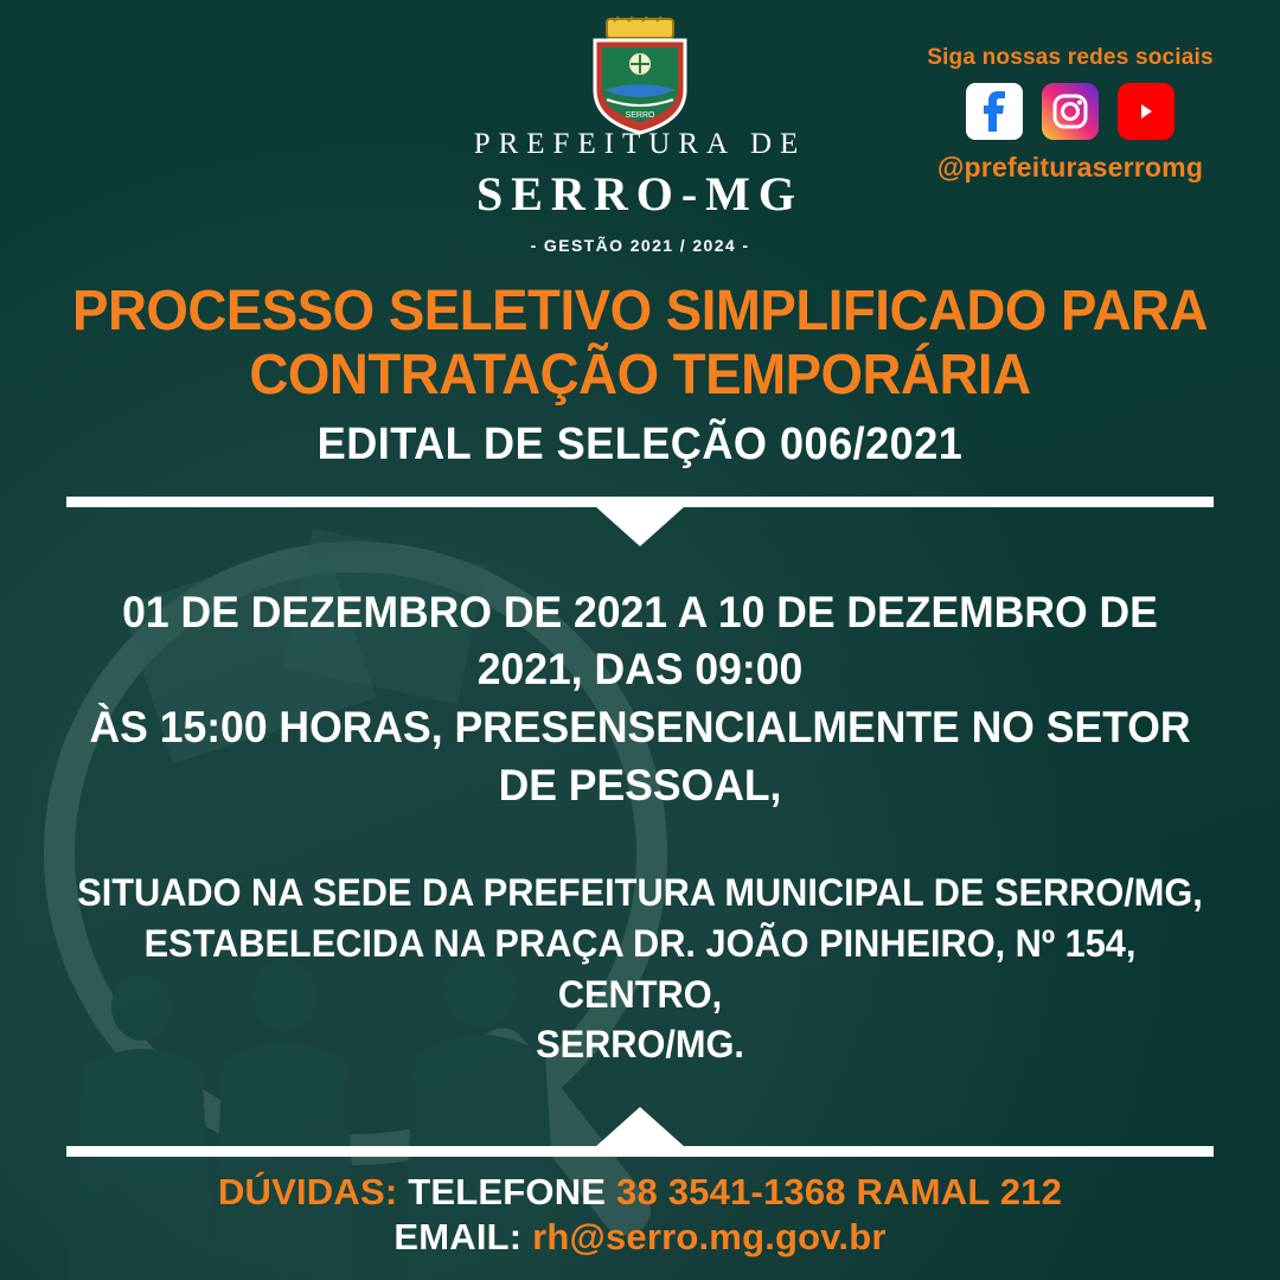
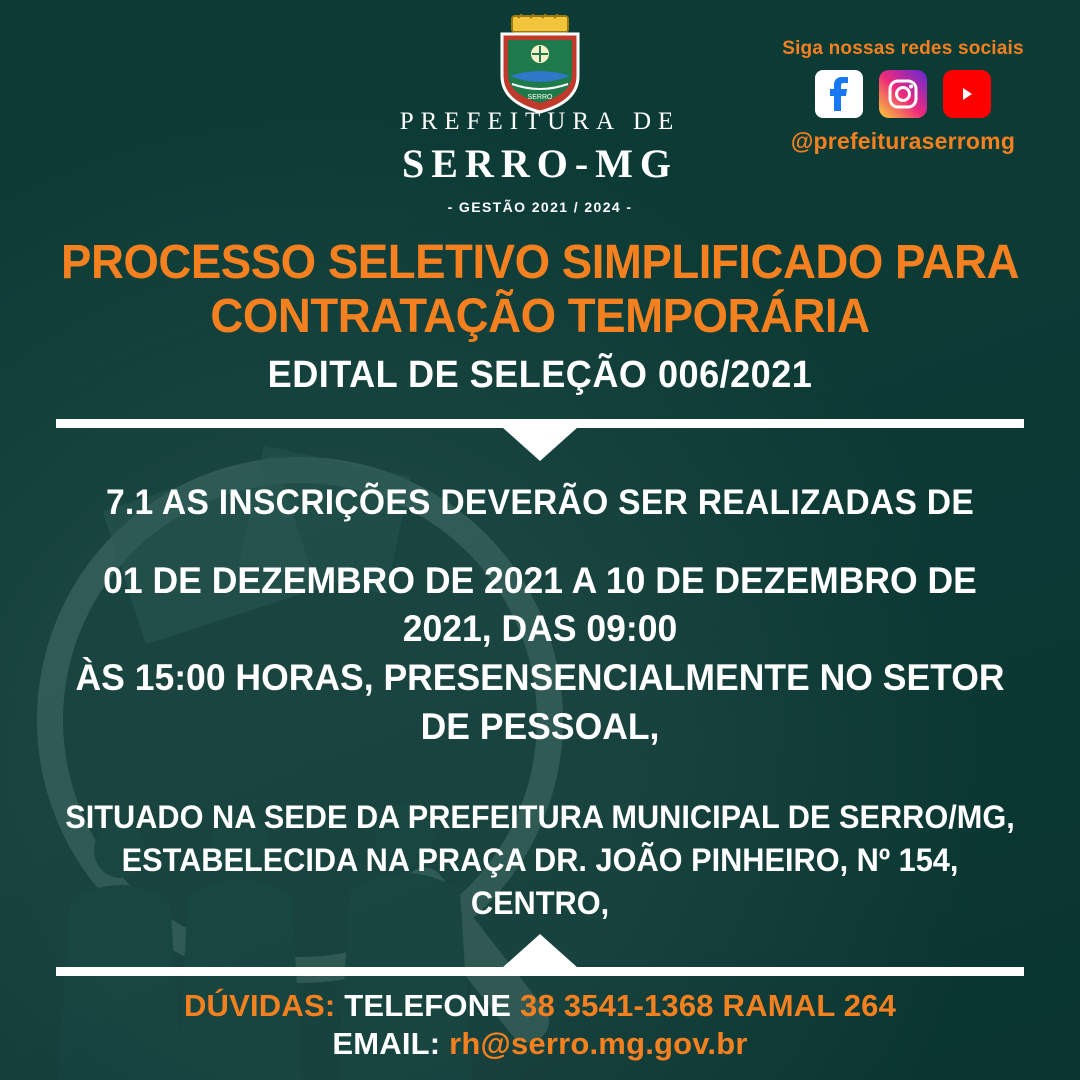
  PREFEITURA DE
  SERRO-MG
  - GESTÃO 2021 / 2024 -
  Siga nossas redes sociais
  @prefeituraserromg
  PROCESSO SELETIVO SIMPLIFICADO PARA
  CONTRATAÇÃO TEMPORÁRIA
  EDITAL DE SELEÇÃO 006/2021
+ 7.1 AS INSCRIÇÕES DEVERÃO SER REALIZADAS DE
  01 DE DEZEMBRO DE 2021 A 10 DE DEZEMBRO DE 2021, DAS 09:00
  ÀS 15:00 HORAS, PRESENSENCIALMENTE NO SETOR DE PESSOAL,
  SITUADO NA SEDE DA PREFEITURA MUNICIPAL DE SERRO/MG,
  ESTABELECIDA NA PRAÇA DR. JOÃO PINHEIRO, Nº 154, CENTRO,
- SERRO/MG.
- DÚVIDAS: TELEFONE 38 3541-1368 RAMAL 212
+ DÚVIDAS: TELEFONE 38 3541-1368 RAMAL 264
  EMAIL: rh@serro.mg.gov.br
